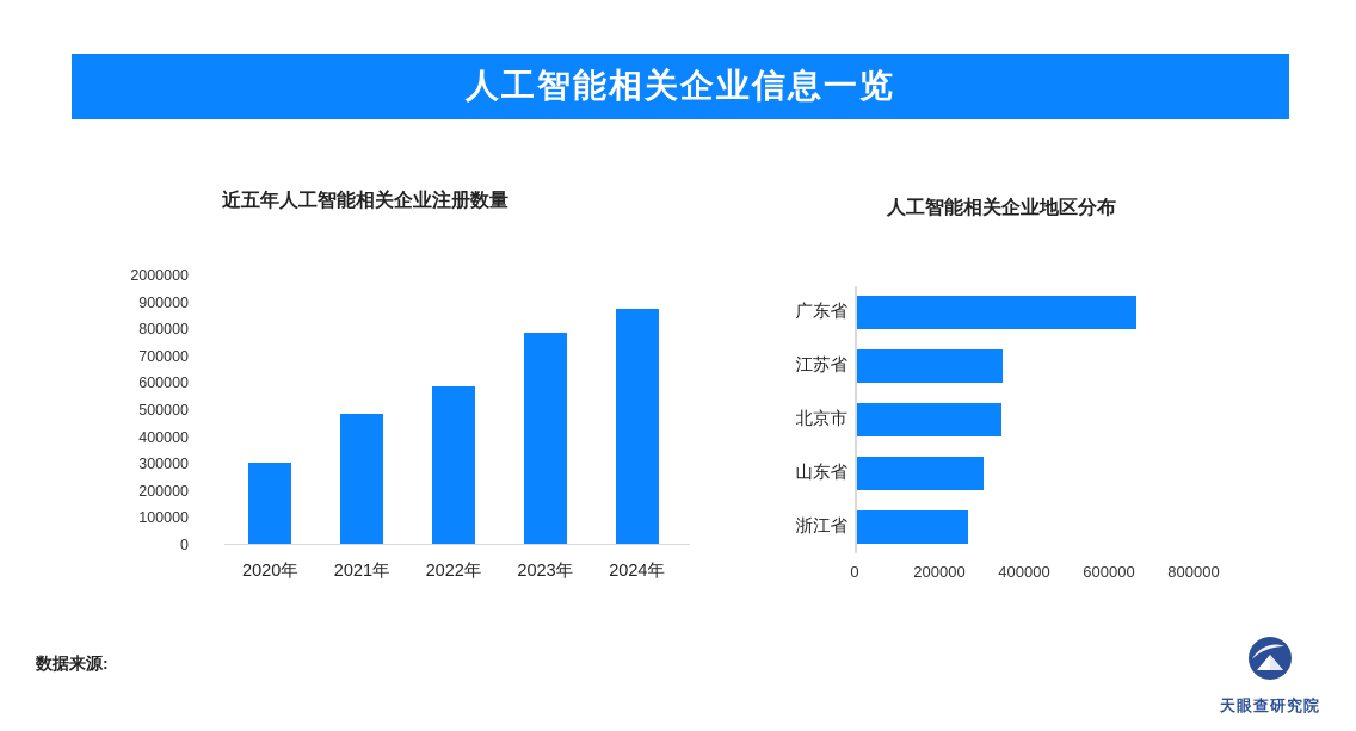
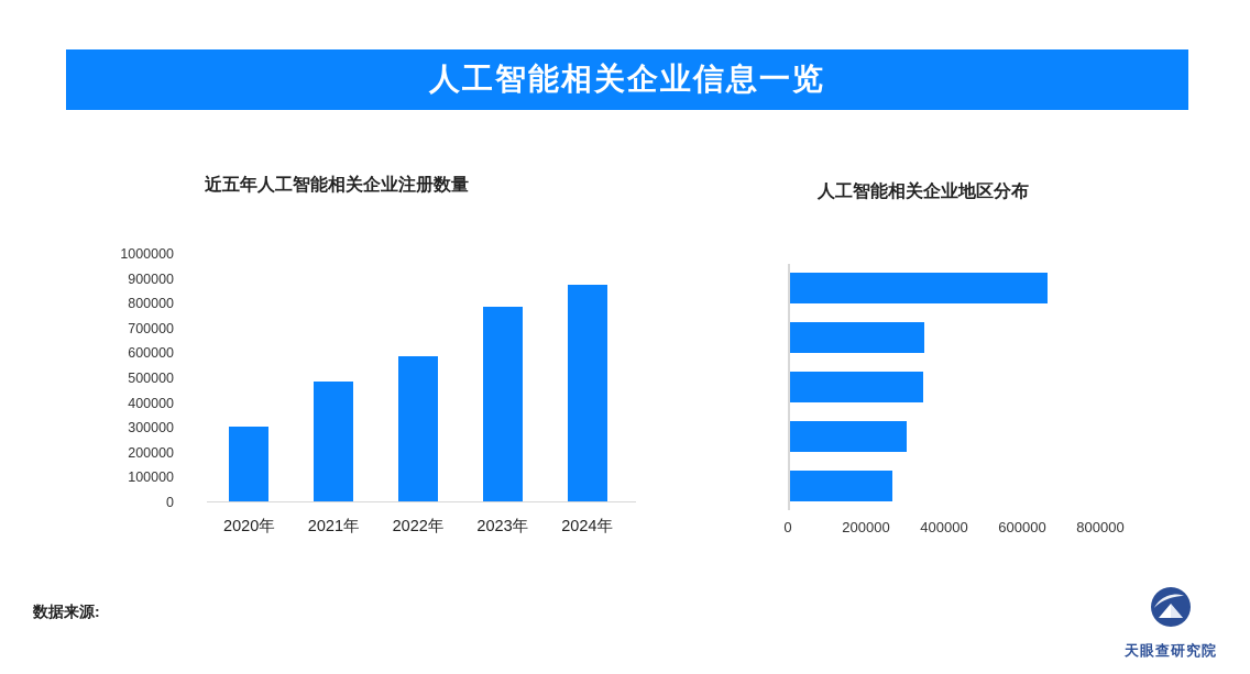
  人工智能相关企业信息一览
  近五年人工智能相关企业注册数量
  人工智能相关企业地区分布
  0
  100000
  200000
  300000
  400000
  500000
  600000
  700000
  800000
  900000
- 2000000
+ 1000000
  2020年
  2021年
  2022年
  2023年
  2024年
- 广东省
- 江苏省
- 北京市
- 山东省
- 浙江省
  0
  200000
  400000
  600000
  800000
  数据来源:
  天眼查研究院
